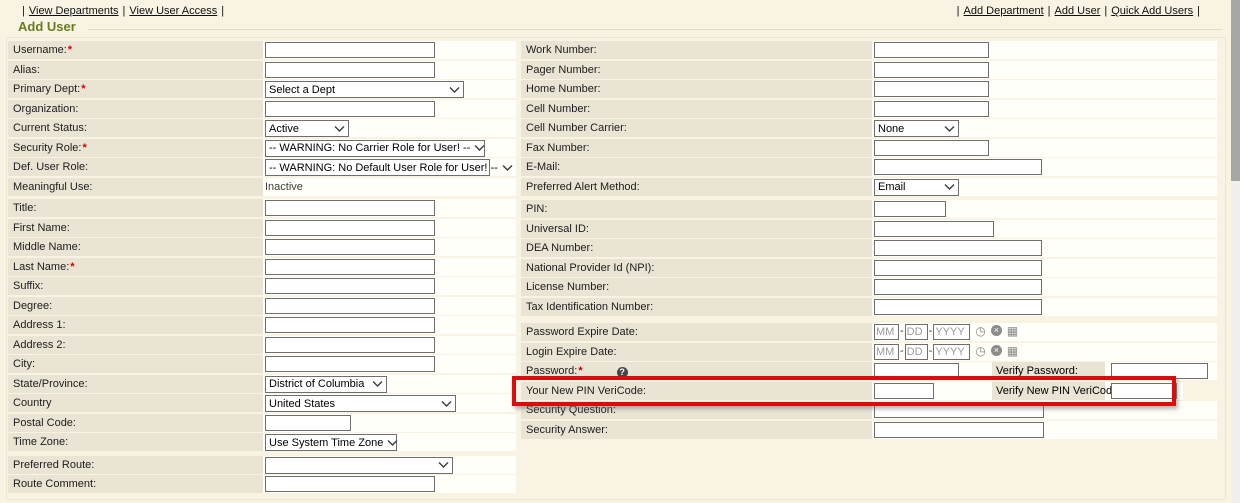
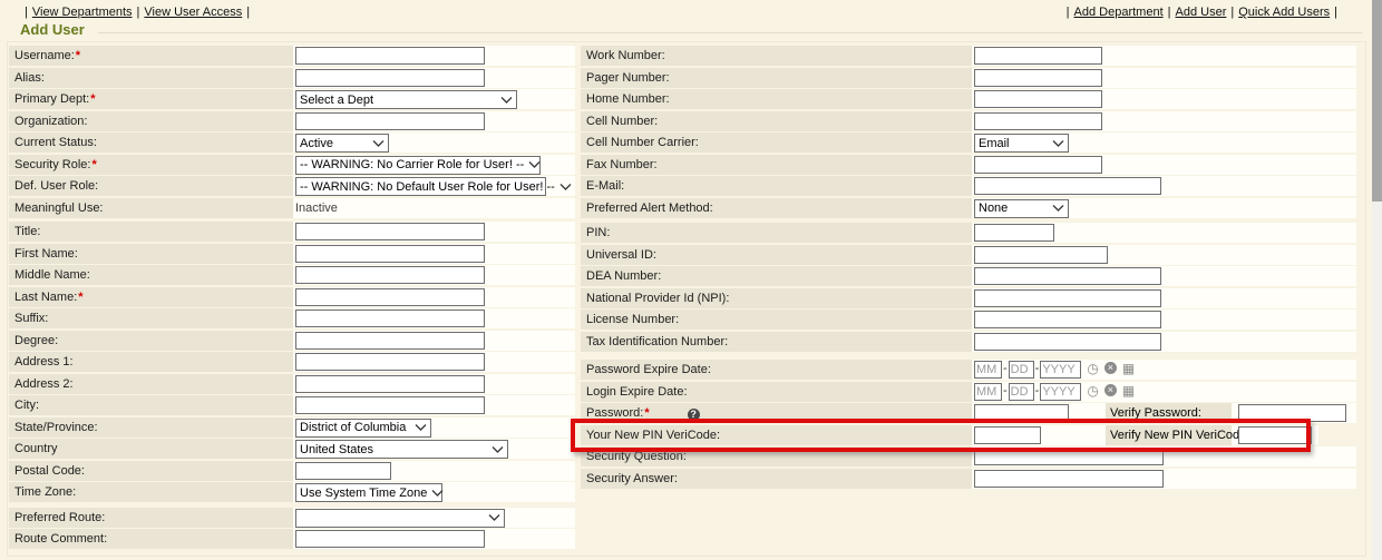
  | View Departments | View User Access |
  | Add Department | Add User | Quick Add Users |
  Add User
  Username:*
  Alias:
  Primary Dept:*
  Select a Dept
  Organization:
  Current Status:
  Active
  Security Role:*
  -- WARNING: No Carrier Role for User! --
  Def. User Role:
  -- WARNING: No Default User Role for User! --
  Meaningful Use:
  Inactive
  Title:
  First Name:
  Middle Name:
  Last Name:*
  Suffix:
  Degree:
  Address 1:
  Address 2:
  City:
  State/Province:
  District of Columbia
  Country
  United States
  Postal Code:
  Time Zone:
  Use System Time Zone
  Preferred Route:
  Route Comment:
  Work Number:
  Pager Number:
  Home Number:
  Cell Number:
  Cell Number Carrier:
- None
+ Email
  Fax Number:
  E-Mail:
  Preferred Alert Method:
- Email
+ None
  PIN:
  Universal ID:
  DEA Number:
  National Provider Id (NPI):
  License Number:
  Tax Identification Number:
  Password Expire Date:
  MM - DD - YYYY ◷ × ▦
  Login Expire Date:
  MM - DD - YYYY ◷ × ▦
  Password:* ?
  Verify Password:
  Your New PIN VeriCode:
  Verify New PIN VeriCod
  Security Question:
  Security Answer:
